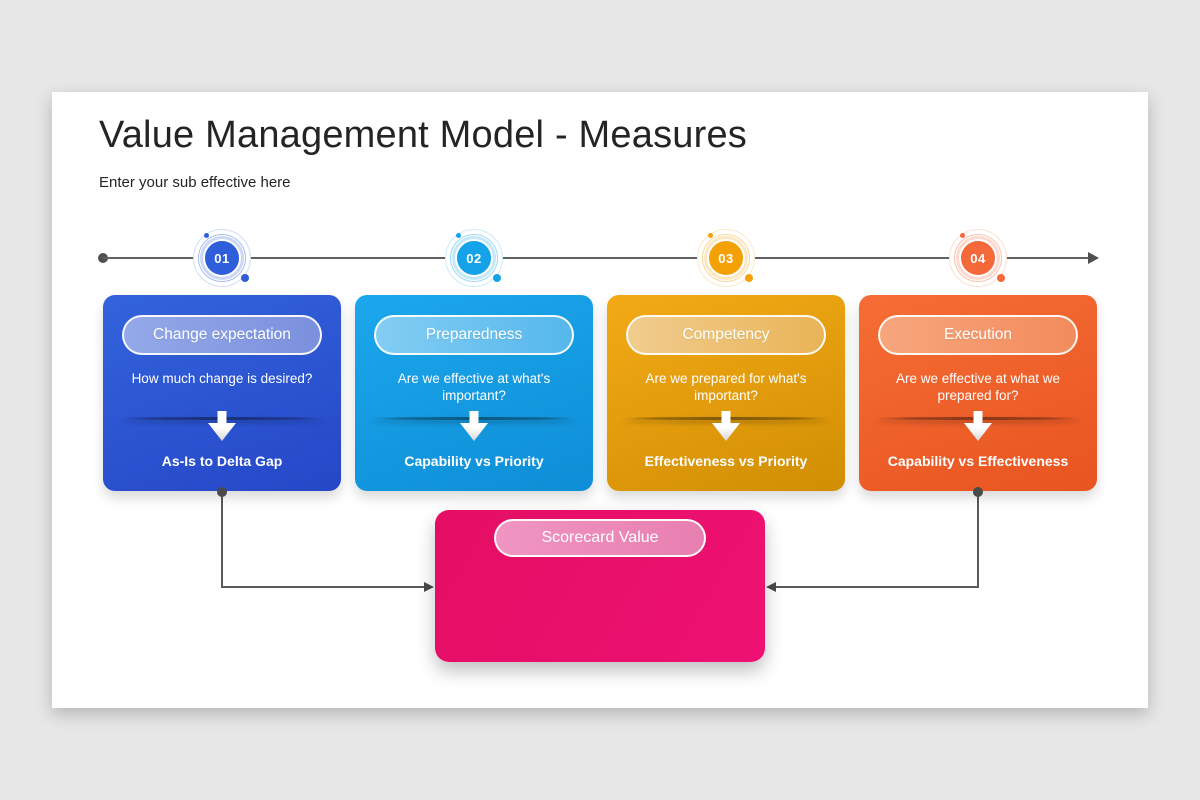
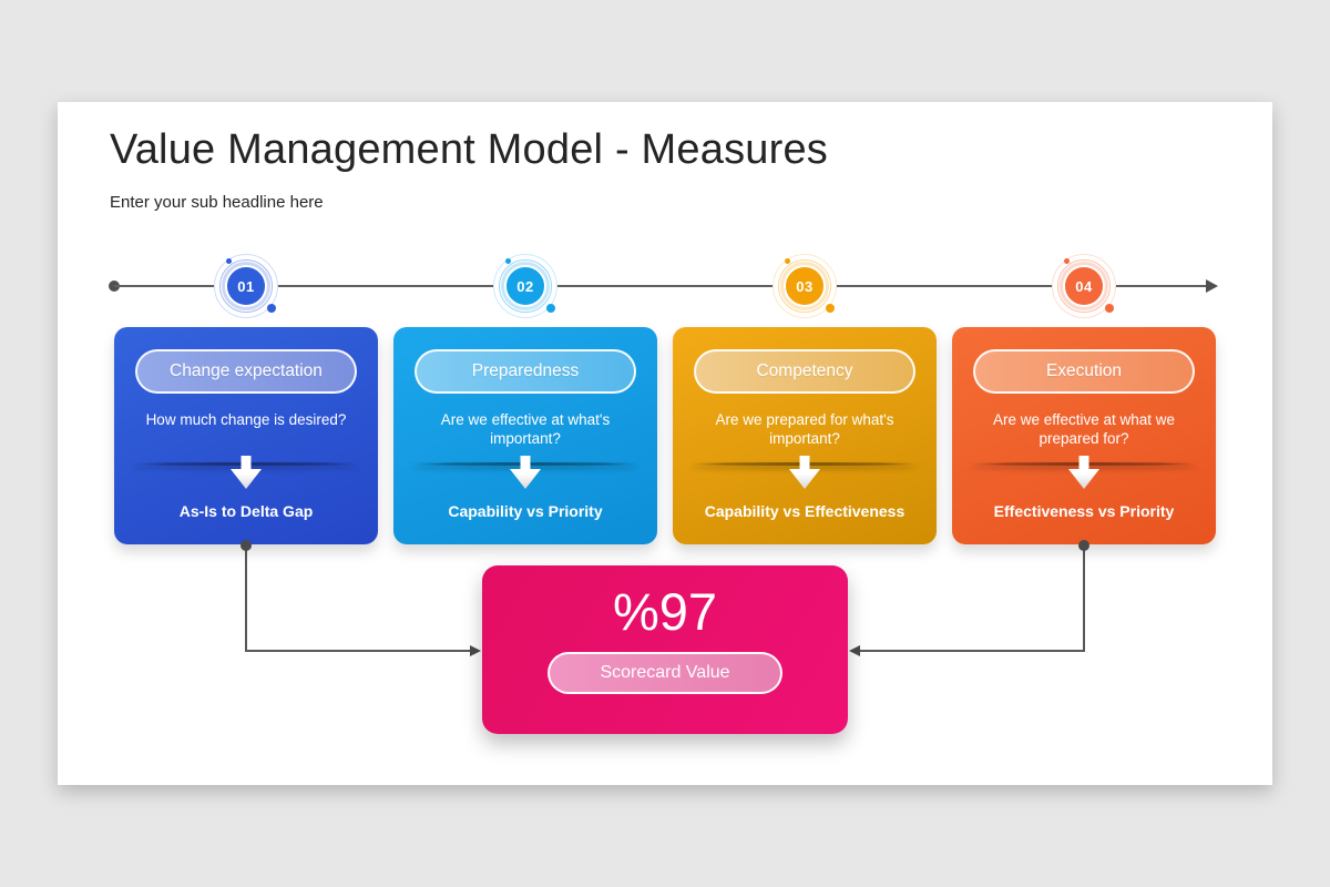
  Value Management Model - Measures
- Enter your sub effective here
+ Enter your sub headline here
  01
  02
  03
  04
  Change expectation
  How much change is desired?
  As-Is to Delta Gap
  Preparedness
  Are we effective at what's important?
  Capability vs Priority
  Competency
  Are we prepared for what's important?
- Effectiveness vs Priority
+ Capability vs Effectiveness
  Execution
  Are we effective at what we prepared for?
- Capability vs Effectiveness
+ Effectiveness vs Priority
+ %97
  Scorecard Value
